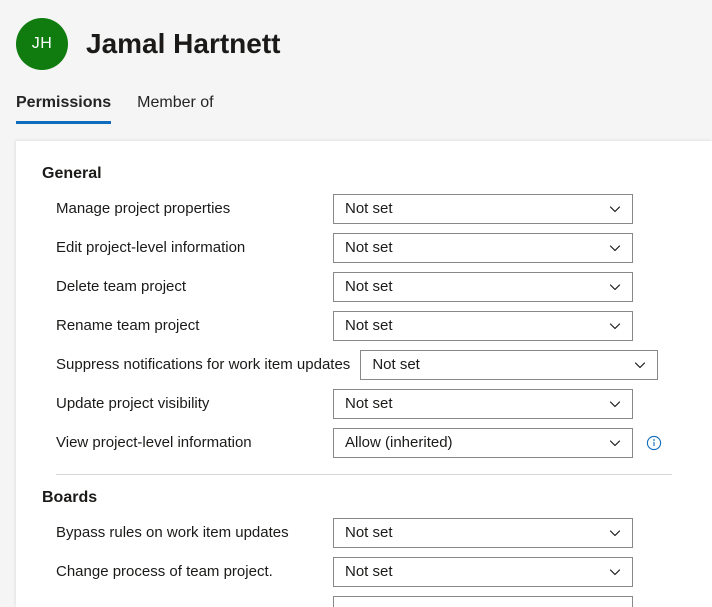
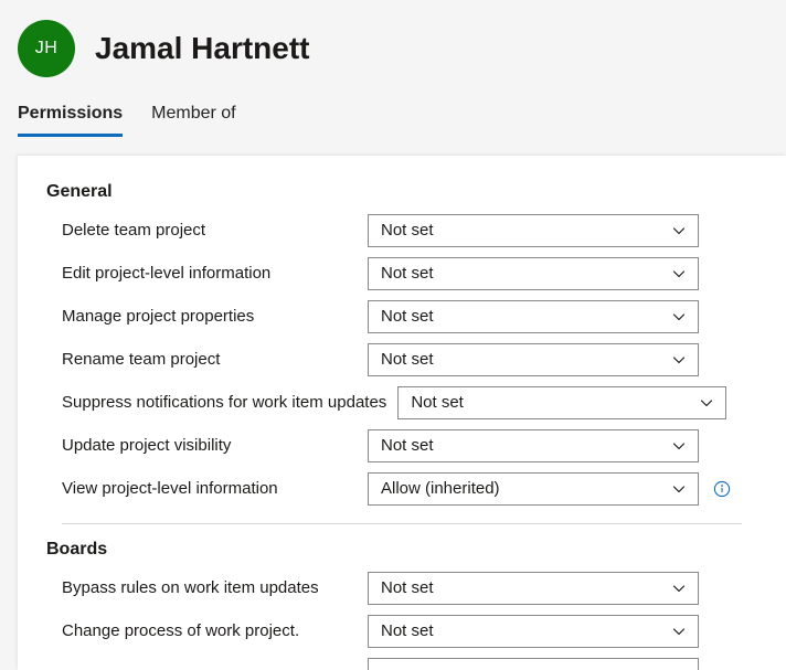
  JH
  Jamal Hartnett
  Permissions
  Member of
  General
- Manage project properties
+ Delete team project
  Not set
  Edit project-level information
  Not set
- Delete team project
+ Manage project properties
  Not set
  Rename team project
  Not set
  Suppress notifications for work item updates
  Not set
  Update project visibility
  Not set
  View project-level information
  Allow (inherited)
  Boards
  Bypass rules on work item updates
  Not set
- Change process of team project.
+ Change process of work project.
  Not set
